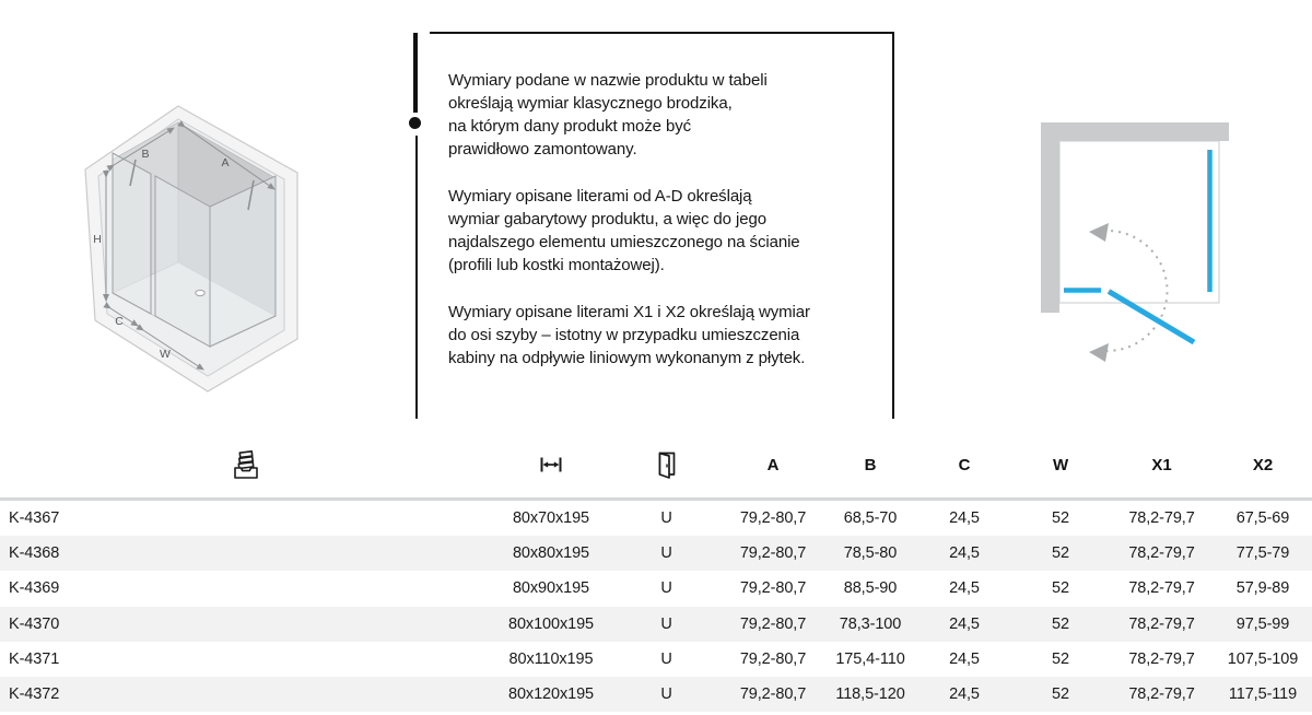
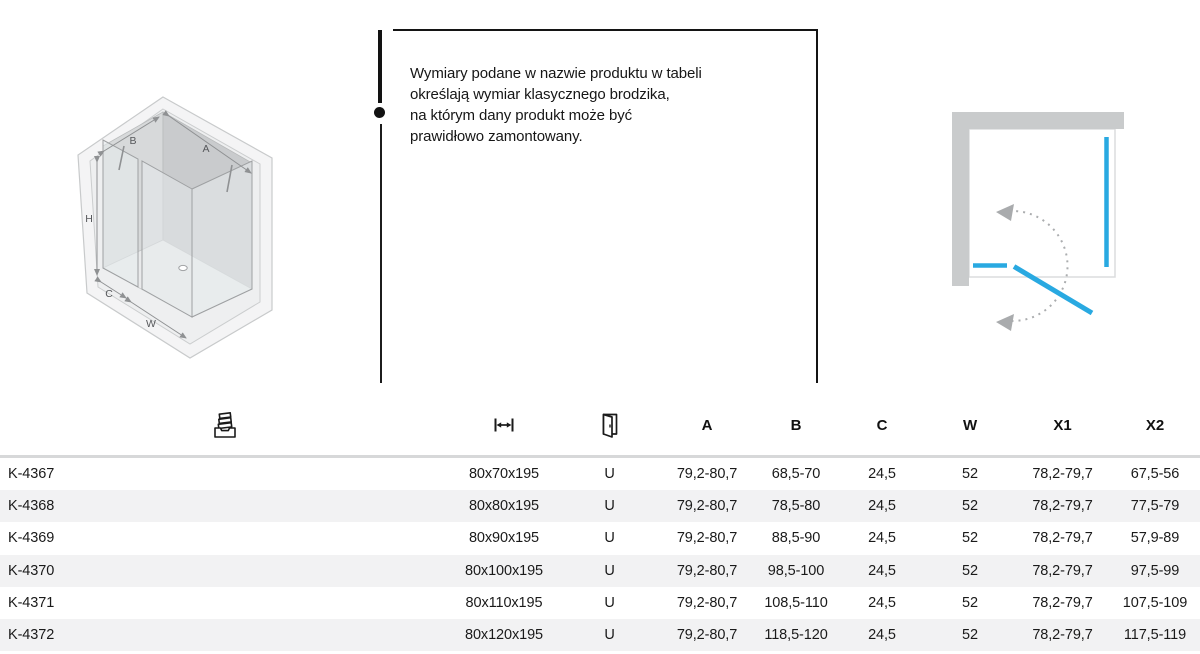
  B
  A
  H
  C
  W
  Wymiary podane w nazwie produktu w tabeli
  określają wymiar klasycznego brodzika,
  na którym dany produkt może być
  prawidłowo zamontowany.
- Wymiary opisane literami od A-D określają
- wymiar gabarytowy produktu, a więc do jego
- najdalszego elementu umieszczonego na ścianie
- (profili lub kostki montażowej).
- Wymiary opisane literami X1 i X2 określają wymiar
- do osi szyby – istotny w przypadku umieszczenia
- kabiny na odpływie liniowym wykonanym z płytek.
  			A	B	C	W	X1	X2
- K-4367	80x70x195	U	79,2-80,7	68,5-70	24,5	52	78,2-79,7	67,5-69
+ K-4367	80x70x195	U	79,2-80,7	68,5-70	24,5	52	78,2-79,7	67,5-56
  K-4368	80x80x195	U	79,2-80,7	78,5-80	24,5	52	78,2-79,7	77,5-79
  K-4369	80x90x195	U	79,2-80,7	88,5-90	24,5	52	78,2-79,7	57,9-89
- K-4370	80x100x195	U	79,2-80,7	78,3-100	24,5	52	78,2-79,7	97,5-99
+ K-4370	80x100x195	U	79,2-80,7	98,5-100	24,5	52	78,2-79,7	97,5-99
- K-4371	80x110x195	U	79,2-80,7	175,4-110	24,5	52	78,2-79,7	107,5-109
+ K-4371	80x110x195	U	79,2-80,7	108,5-110	24,5	52	78,2-79,7	107,5-109
  K-4372	80x120x195	U	79,2-80,7	118,5-120	24,5	52	78,2-79,7	117,5-119
